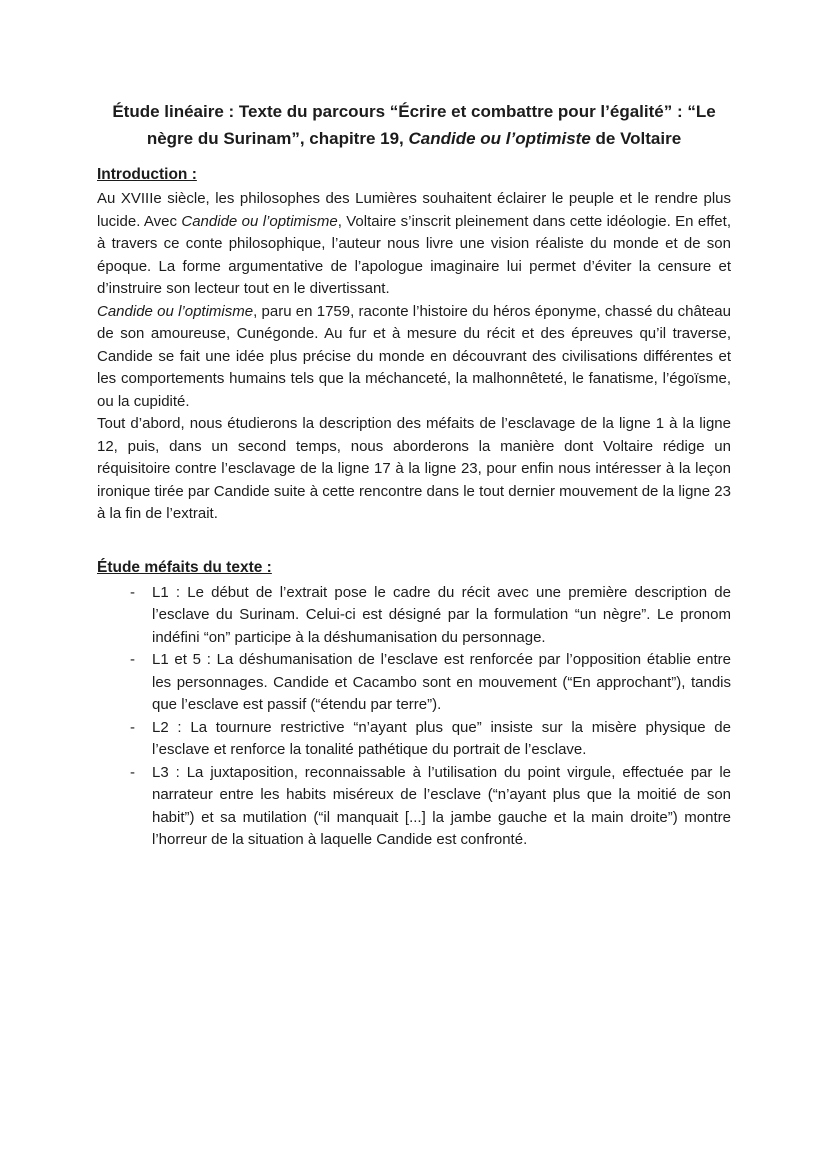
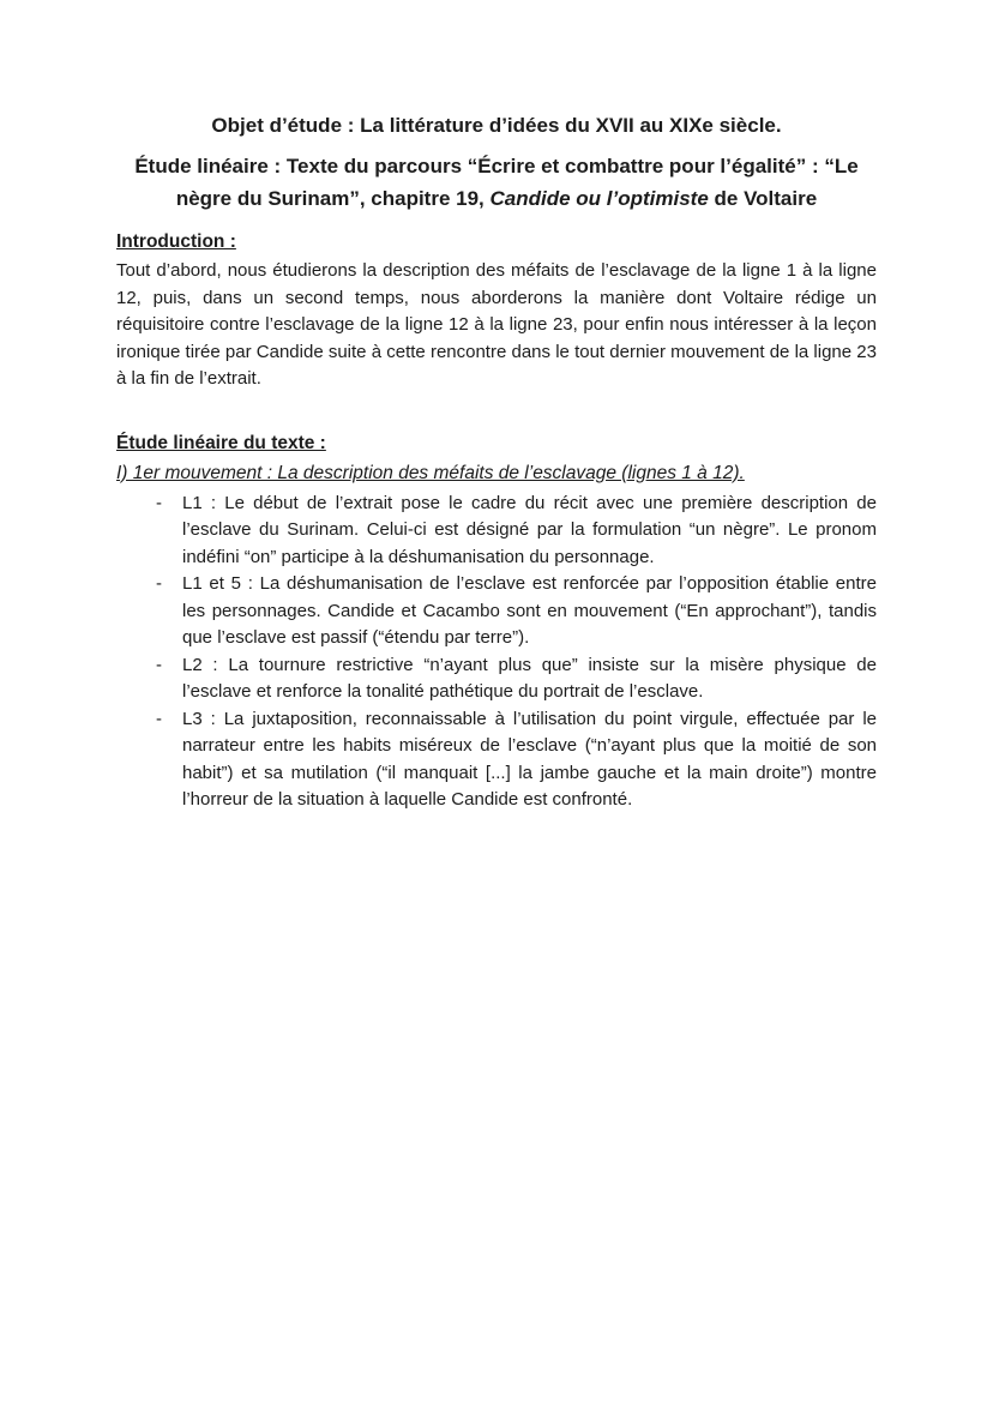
+ Objet d’étude : La littérature d’idées du XVII au XIXe siècle.
  Étude linéaire : Texte du parcours “Écrire et combattre pour l’égalité” : “Le nègre du Surinam”, chapitre 19, Candide ou l’optimiste de Voltaire
  Introduction :
- Au XVIIIe siècle, les philosophes des Lumières souhaitent éclairer le peuple et le rendre plus lucide. Avec Candide ou l’optimisme, Voltaire s’inscrit pleinement dans cette idéologie. En effet, à travers ce conte philosophique, l’auteur nous livre une vision réaliste du monde et de son époque. La forme argumentative de l’apologue imaginaire lui permet d’éviter la censure et d’instruire son lecteur tout en le divertissant.
- Candide ou l’optimisme, paru en 1759, raconte l’histoire du héros éponyme, chassé du château de son amoureuse, Cunégonde. Au fur et à mesure du récit et des épreuves qu’il traverse, Candide se fait une idée plus précise du monde en découvrant des civilisations différentes et les comportements humains tels que la méchanceté, la malhonnêteté, le fanatisme, l’égoïsme, ou la cupidité.
- Tout d’abord, nous étudierons la description des méfaits de l’esclavage de la ligne 1 à la ligne 12, puis, dans un second temps, nous aborderons la manière dont Voltaire rédige un réquisitoire contre l’esclavage de la ligne 17 à la ligne 23, pour enfin nous intéresser à la leçon ironique tirée par Candide suite à cette rencontre dans le tout dernier mouvement de la ligne 23 à la fin de l’extrait.
+ Tout d’abord, nous étudierons la description des méfaits de l’esclavage de la ligne 1 à la ligne 12, puis, dans un second temps, nous aborderons la manière dont Voltaire rédige un réquisitoire contre l’esclavage de la ligne 12 à la ligne 23, pour enfin nous intéresser à la leçon ironique tirée par Candide suite à cette rencontre dans le tout dernier mouvement de la ligne 23 à la fin de l’extrait.
- Étude méfaits du texte :
+ Étude linéaire du texte :
+ I) 1er mouvement : La description des méfaits de l’esclavage (lignes 1 à 12).
  -
  L1 : Le début de l’extrait pose le cadre du récit avec une première description de l’esclave du Surinam. Celui-ci est désigné par la formulation “un nègre”. Le pronom indéfini “on” participe à la déshumanisation du personnage.
  -
  L1 et 5 : La déshumanisation de l’esclave est renforcée par l’opposition établie entre les personnages. Candide et Cacambo sont en mouvement (“En approchant”), tandis que l’esclave est passif (“étendu par terre”).
  -
  L2 : La tournure restrictive “n’ayant plus que” insiste sur la misère physique de l’esclave et renforce la tonalité pathétique du portrait de l’esclave.
  -
  L3 : La juxtaposition, reconnaissable à l’utilisation du point virgule, effectuée par le narrateur entre les habits miséreux de l’esclave (“n’ayant plus que la moitié de son habit”) et sa mutilation (“il manquait [...] la jambe gauche et la main droite”) montre l’horreur de la situation à laquelle Candide est confronté.
